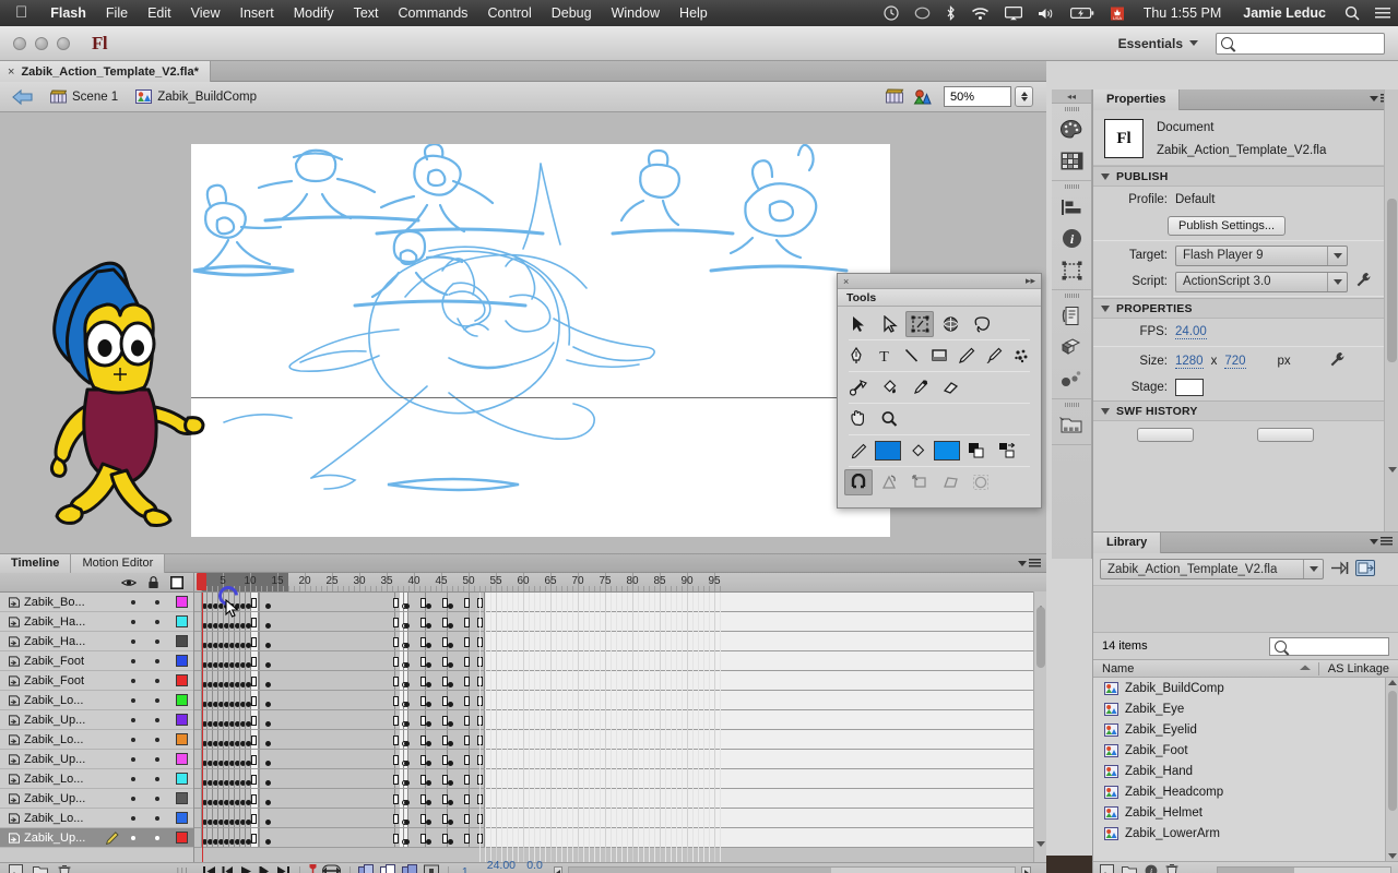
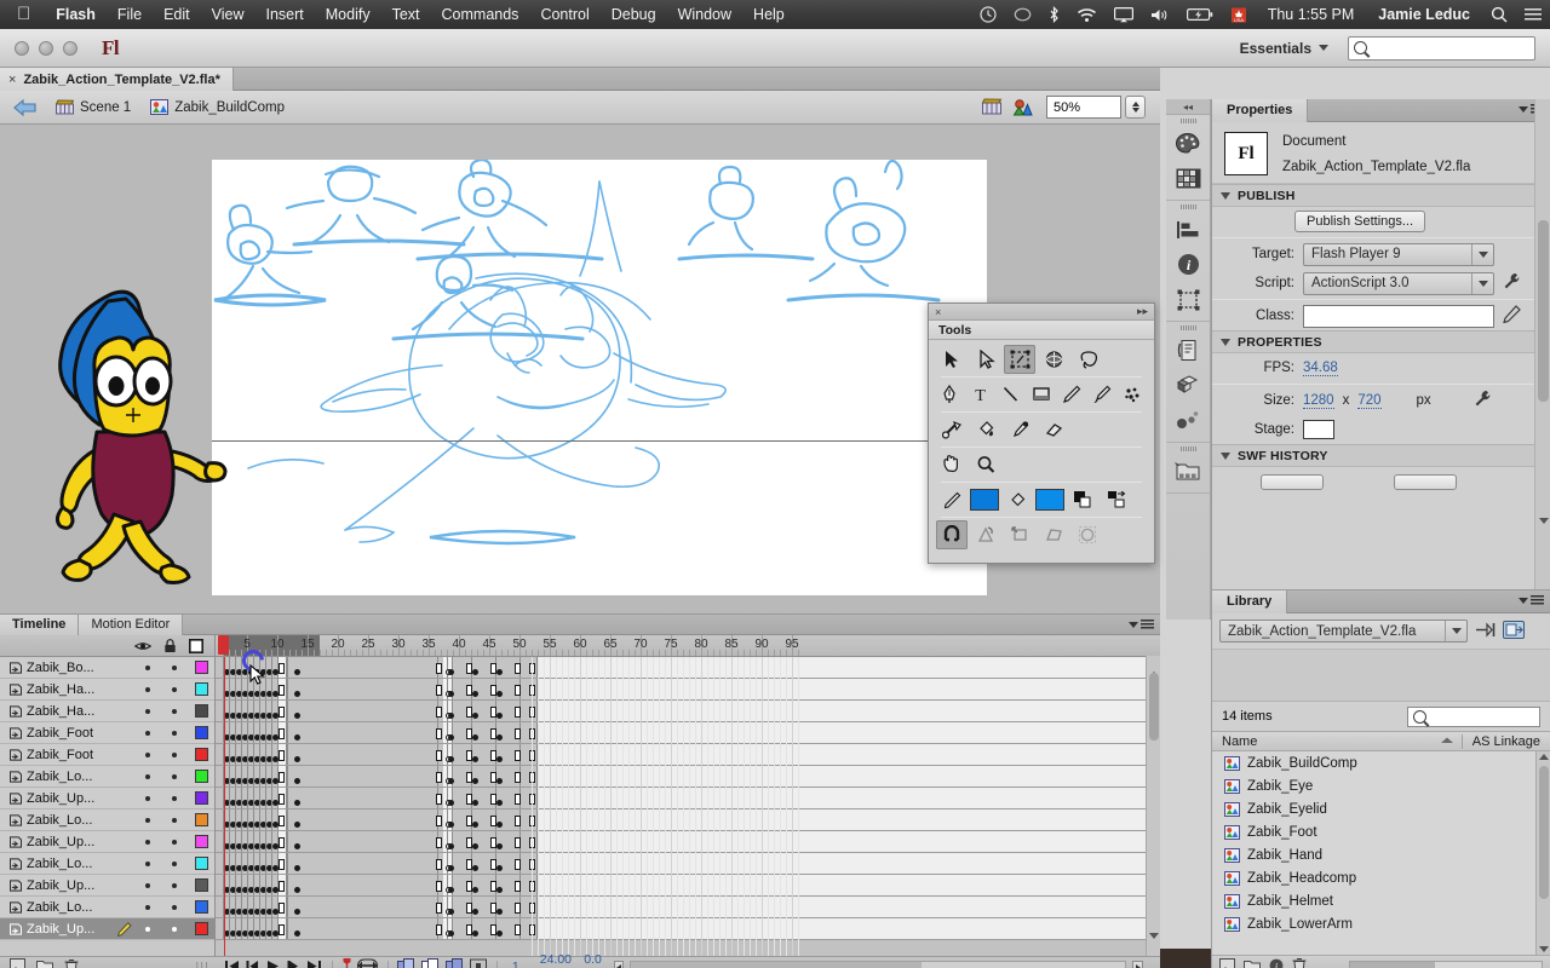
  
  Flash
  File
  Edit
  View
  Insert
  Modify
  Text
  Commands
  Control
  Debug
  Window
  Help
  Thu 1:55 PM
  Jamie Leduc
  Fl
  Essentials
  ×
  Zabik_Action_Template_V2.fla*
  Scene 1
  Zabik_BuildComp
  50%
  ×
  ▸▸
  Tools
  T
  ◂◂
  i
  Properties
  Fl
  Document
  Zabik_Action_Template_V2.fla
  PUBLISH
- Profile:
- Default
  Publish Settings...
  Target:
  Flash Player 9
  Script:
  ActionScript 3.0
+ Class:
  PROPERTIES
  FPS:
- 24.00
+ 34.68
  Size:
  1280
  x
  720
  px
  Stage:
  SWF HISTORY
  Library
  Zabik_Action_Template_V2.fla
  14 items
  Name
  AS Linkage
  Zabik_BuildComp
  Zabik_Eye
  Zabik_Eyelid
  Zabik_Foot
  Zabik_Hand
  Zabik_Headcomp
  Zabik_Helmet
  Zabik_LowerArm
  i
  Timeline
  Motion Editor
  Zabik_Bo...
  Zabik_Ha...
  Zabik_Ha...
  Zabik_Foot
  Zabik_Foot
  Zabik_Lo...
  Zabik_Up...
  Zabik_Lo...
  Zabik_Up...
  Zabik_Lo...
  Zabik_Up...
  Zabik_Lo...
  Zabik_Up...
  5
  10
  15
  20
  25
  30
  35
  40
  45
  50
  55
  60
  65
  70
  75
  80
  85
  90
  95
  1
  0.0
